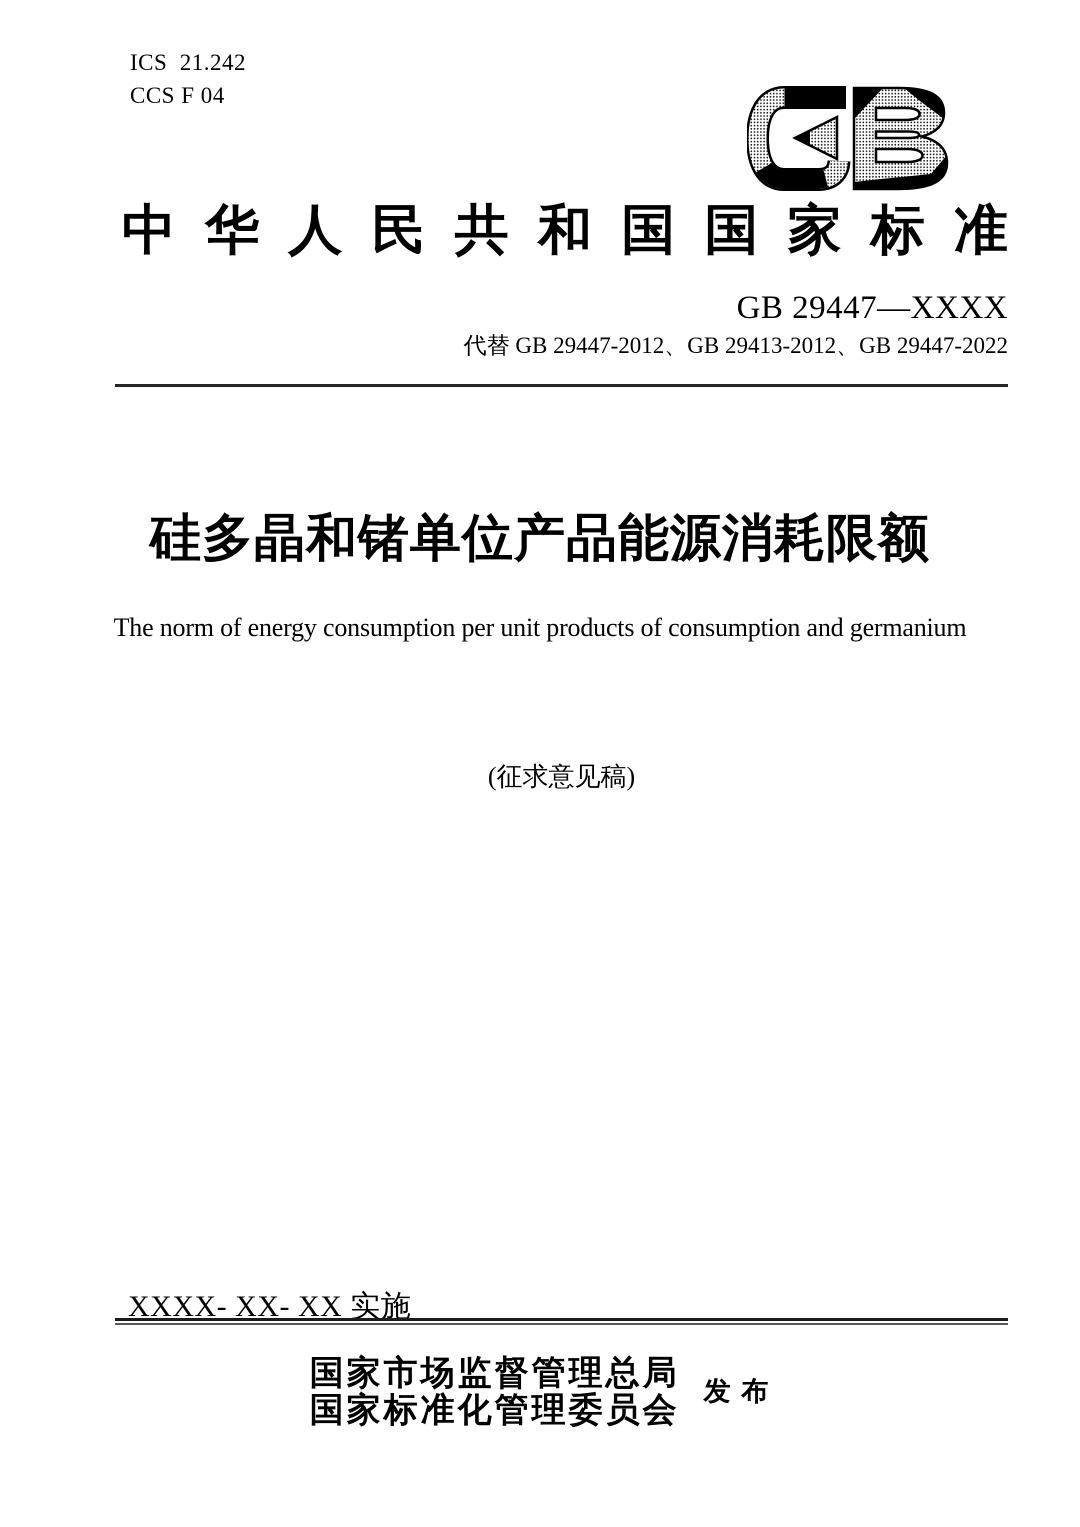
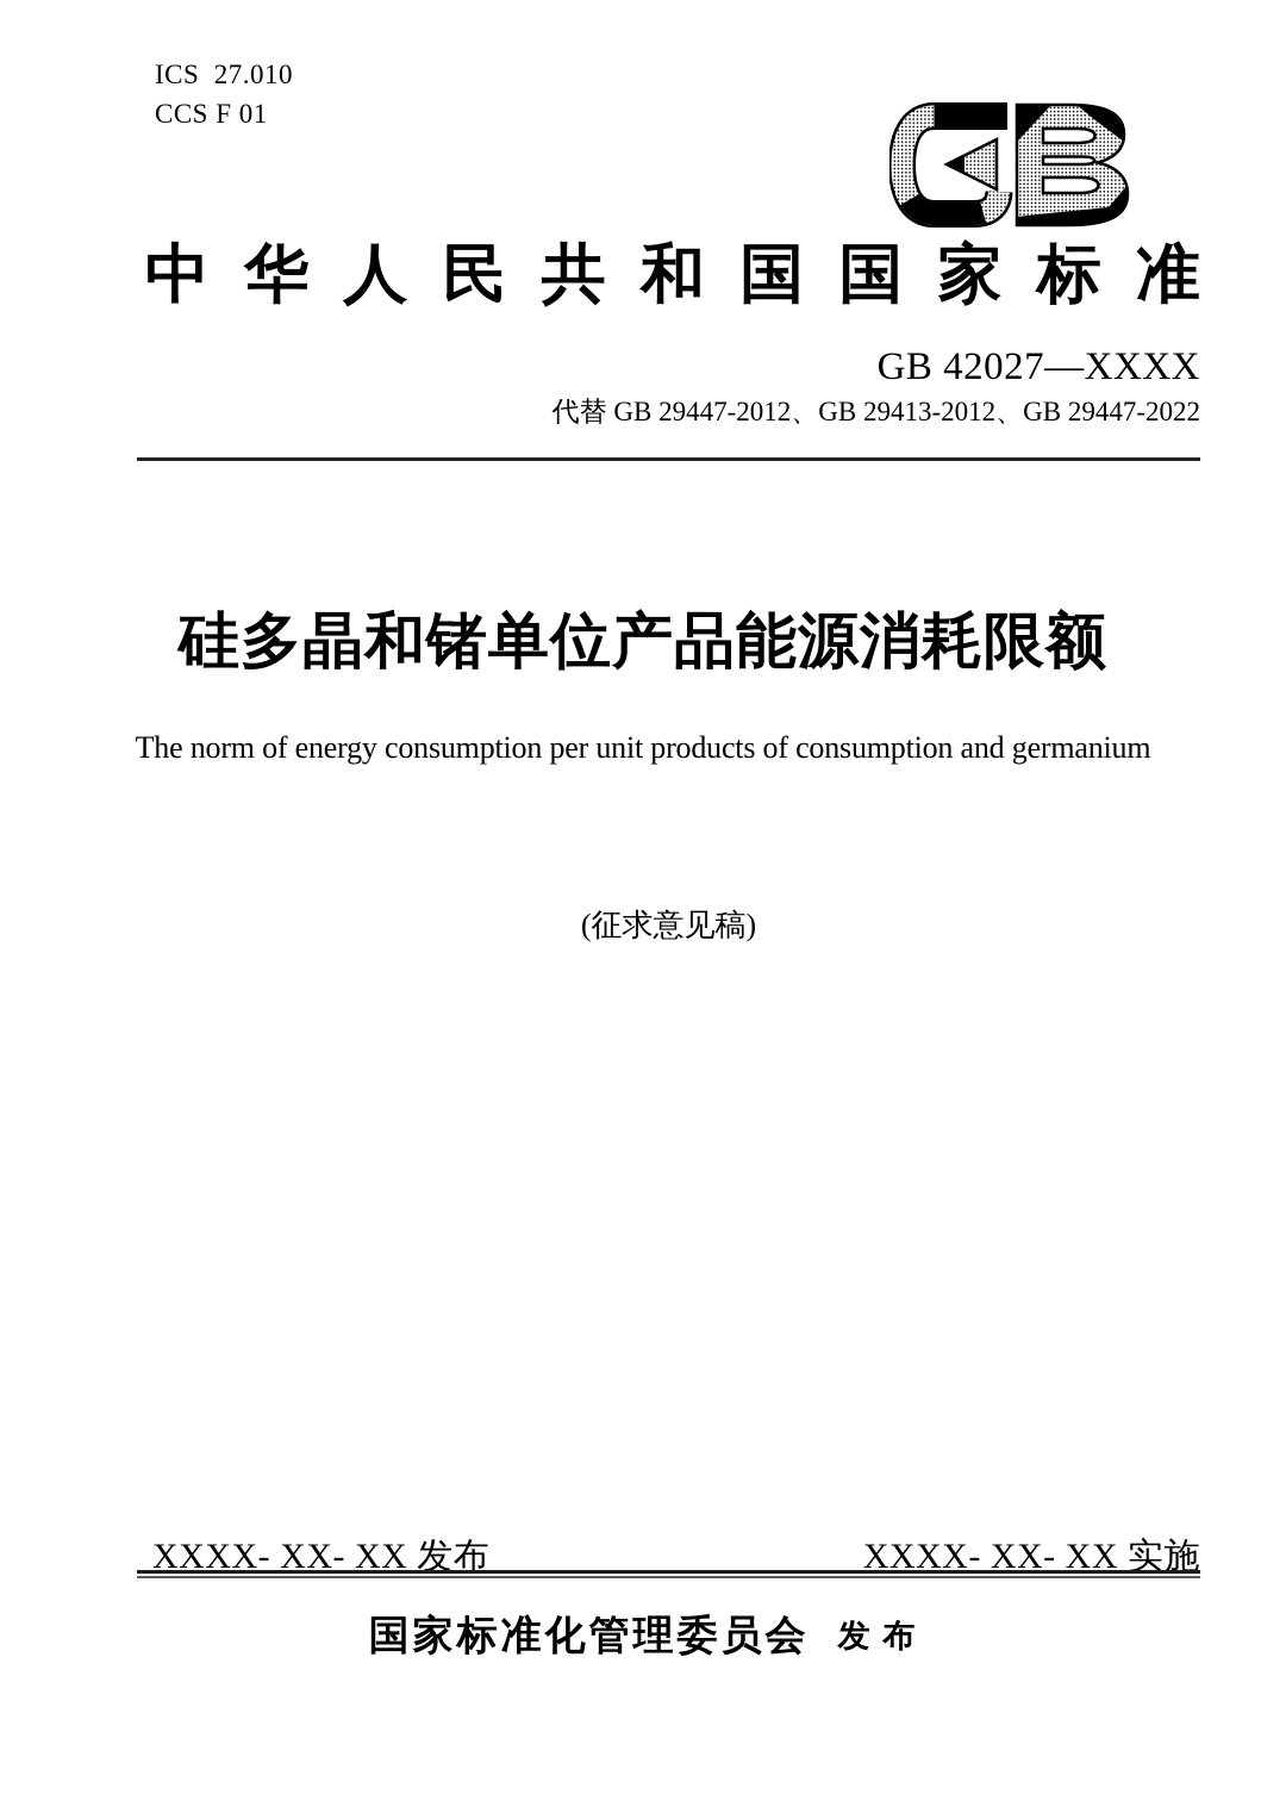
- ICS 21.242
+ ICS 27.010
- CCS F 04
+ CCS F 01
  中 华 人 民 共 和 国 国 家 标 准
- GB 29447—XXXX
+ GB 42027—XXXX
  代替 GB 29447-2012、GB 29413-2012、GB 29447-2022
  硅多晶和锗单位产品能源消耗限额
  The norm of energy consumption per unit products of consumption and germanium
  (征求意见稿)
+ XXXX- XX- XX 发布
  XXXX- XX- XX 实施
- 国家市场监督管理总局
  国家标准化管理委员会
  发 布
